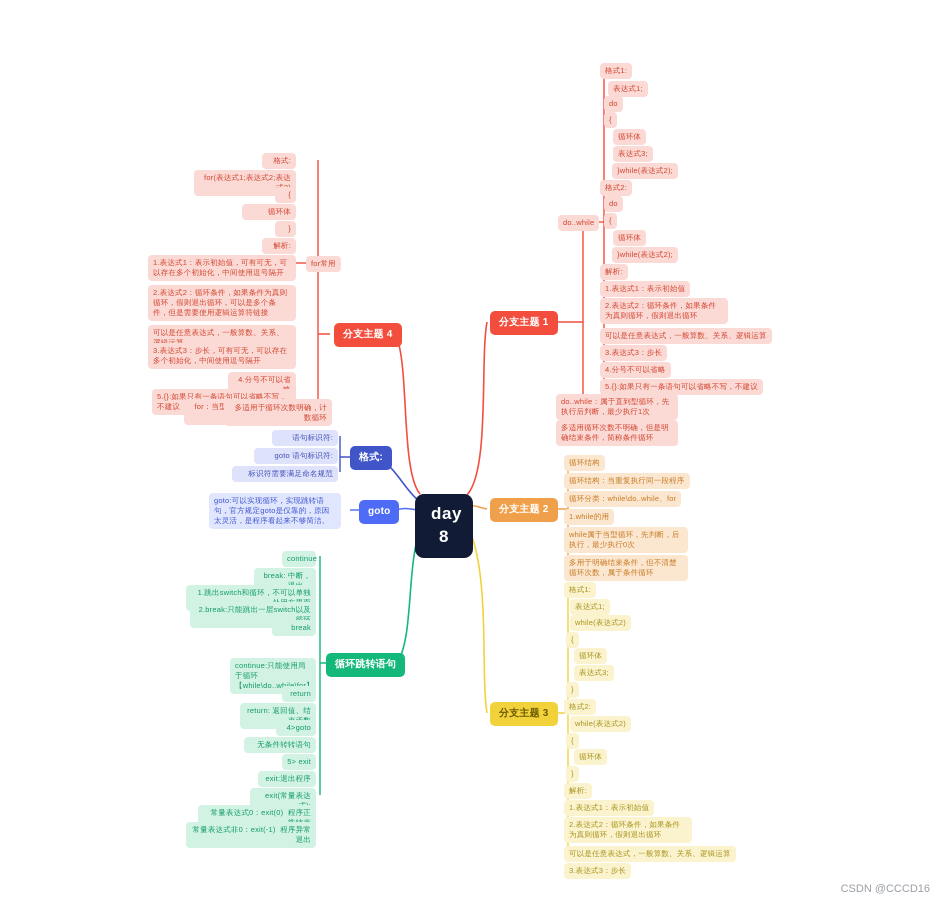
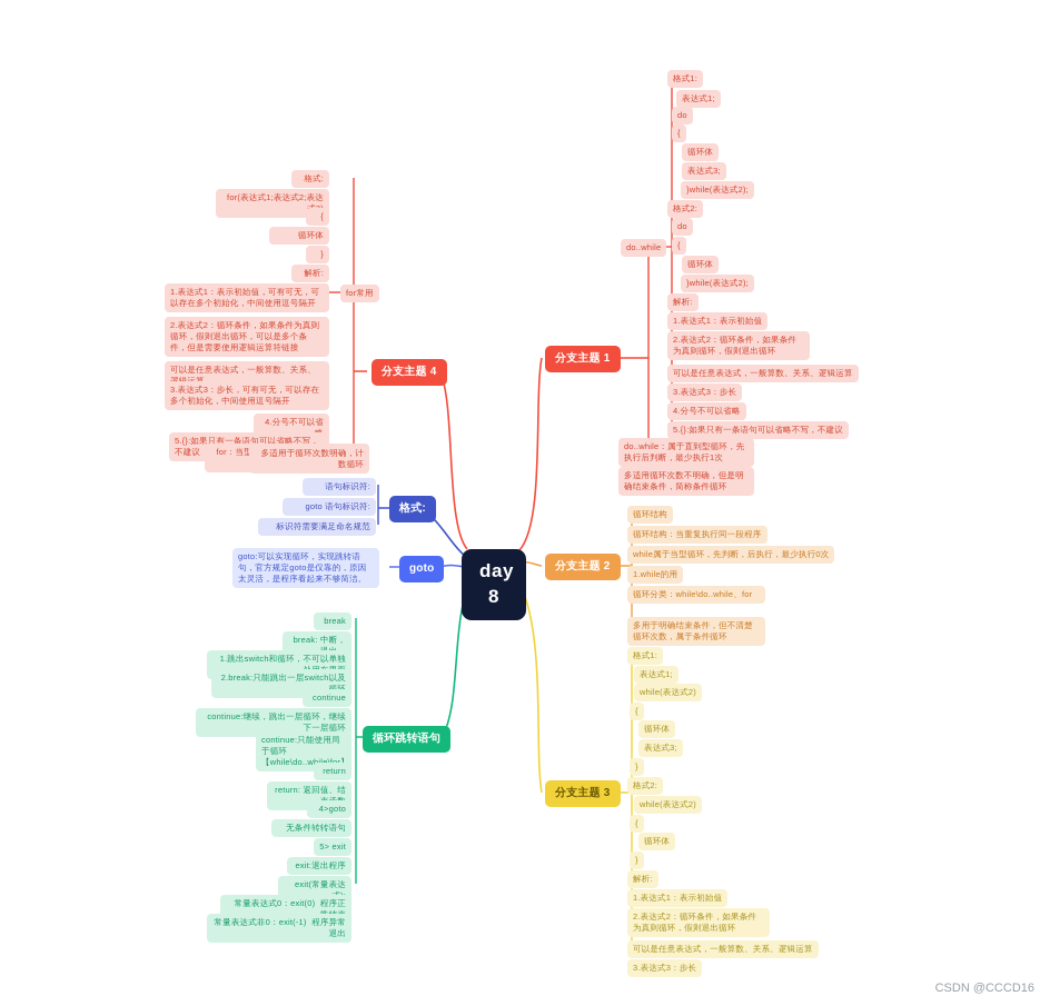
  day 8
  分支主题 1
  分支主题 2
  分支主题 3
  分支主题 4
  循环跳转语句
  格式:
  goto
  do..while
  for常用
  格式1:
  表达式1;
  do
  {
  循环体
  表达式3;
  }while(表达式2);
  格式2:
  do
  {
  循环体
  }while(表达式2);
  解析:
  1.表达式1：表示初始值
  2.表达式2：循环条件，如果条件为真则循环，假则退出循环
  可以是任意表达式，一般算数、关系、逻辑运算
  3.表达式3：步长
  4.分号不可以省略
  5.{}:如果只有一条语句可以省略不写，不建议
  do..while：属于直到型循环，先执行后判断，最少执行1次
  多适用循环次数不明确，但是明确结束条件，简称条件循环
  循环结构
  循环结构：当重复执行同一段程序
- 循环分类：while\do..while、for
+ while属于当型循环，先判断，后执行，最少执行0次
  1.while的用
- while属于当型循环，先判断，后执行，最少执行0次
+ 循环分类：while\do..while、for
  多用于明确结束条件，但不清楚循环次数，属于条件循环
  格式1:
  表达式1;
  while(表达式2)
  {
  循环体
  表达式3;
  }
  格式2:
  while(表达式2)
  {
  循环体
  }
  解析:
  1.表达式1：表示初始值
  2.表达式2：循环条件，如果条件为真则循环，假则退出循环
  可以是任意表达式，一般算数、关系、逻辑运算
  3.表达式3：步长
  格式:
  for(表达式1;表达式2;表达
  {
  循环体
  }
  解析:
  1.表达式1：表示初始值，可有可无，可以存在多个初始化，中间使用逗号隔开
  2.表达式2：循环条件，如果条件为真则循环，假则退出循环，可以是多个条件，但是需要使用逻辑运算符链接
  可以是任意表达式，一般算数、关系、
  3.表达式3：步长，可有可无，可以存在多个初始化，中间使用逗号隔开
  4.分号不可以省
  5.{}:如果只有一条语句可以省略不写，不建议
  多适用于循环次数明确，计数循环
  语句标识符:
  goto 语句标识符:
  标识符需要满足命名规范
  goto:可以实现循环，实现跳转语句，官方规定goto是仅靠的，原因太灵活，是程序看起来不够简洁。
- continue
+ break
  break: 中断，
  1.跳出switch和循环，不可以单独
  2.break:只能跳出一层switch以及
- break
+ continue
+ continue:继续，跳出一层循环，继续下一层循环
  continue:只能使用局于循环【while\do..w
  return
  return: 返回值、结
  4>goto
  无条件转转语句
  5> exit
  exit:退出程序
  exit(常量表达
  常量表达式0：exit(0) 程序正
  常量表达式非0：exit(-1) 程序异常退出
  CSDN @CCCD16
